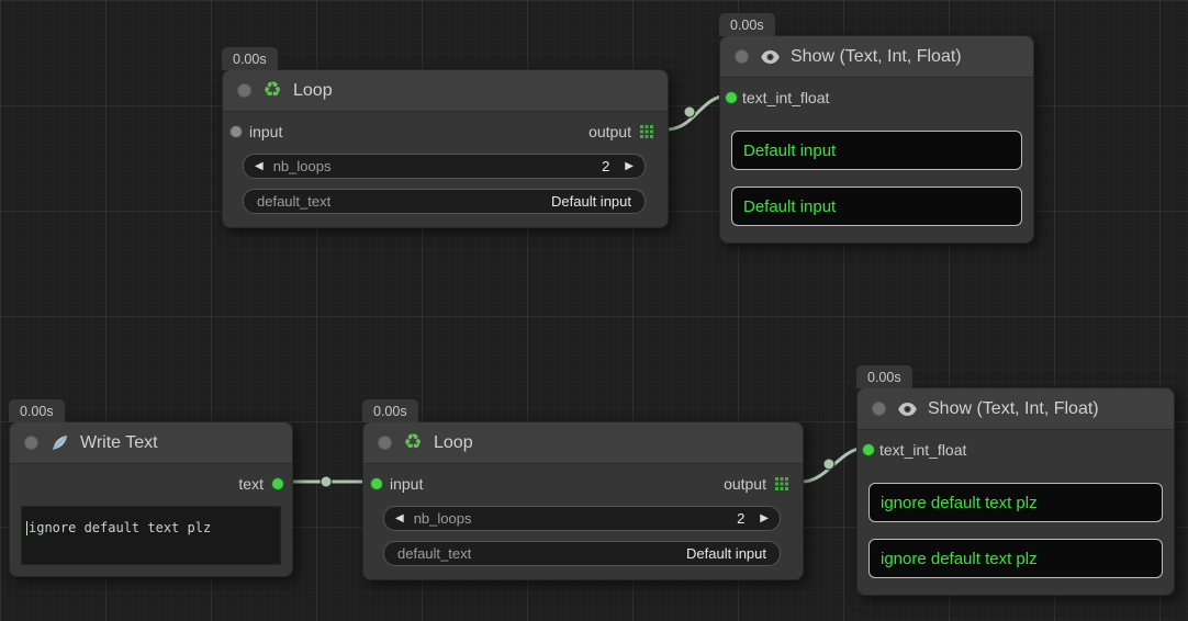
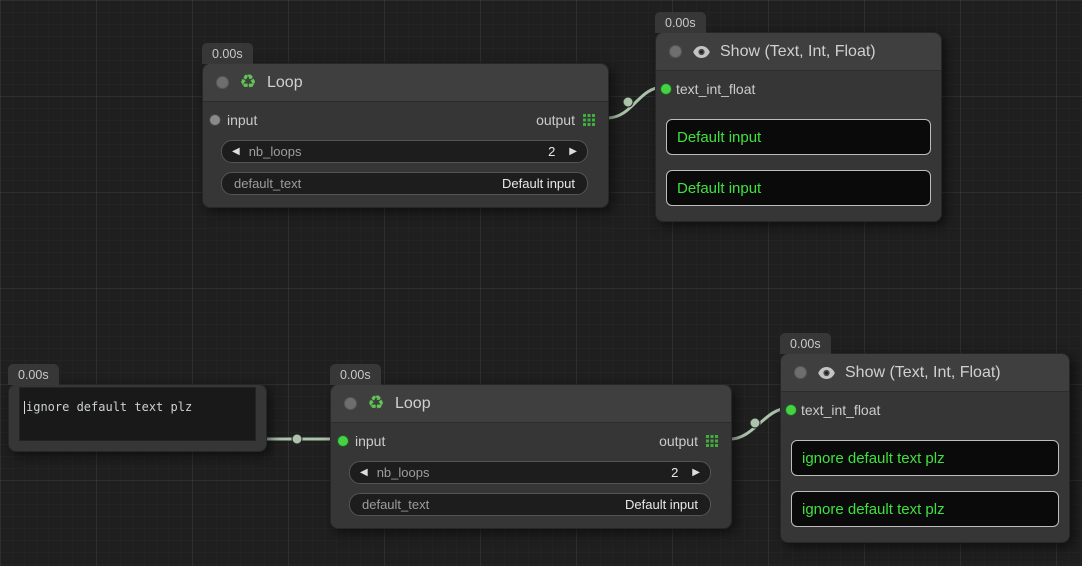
  0.00s
  ♻
  Loop
  input
  output
  ◀
  nb_loops
  2
  ▶
  default_text
  Default input
  0.00s
  Show (Text, Int, Float)
  text_int_float
  Default input
  Default input
  0.00s
- Write Text
- text
  ignore default text plz
  0.00s
  ♻
  Loop
  input
  output
  ◀
  nb_loops
  2
  ▶
  default_text
  Default input
  0.00s
  Show (Text, Int, Float)
  text_int_float
  ignore default text plz
  ignore default text plz
